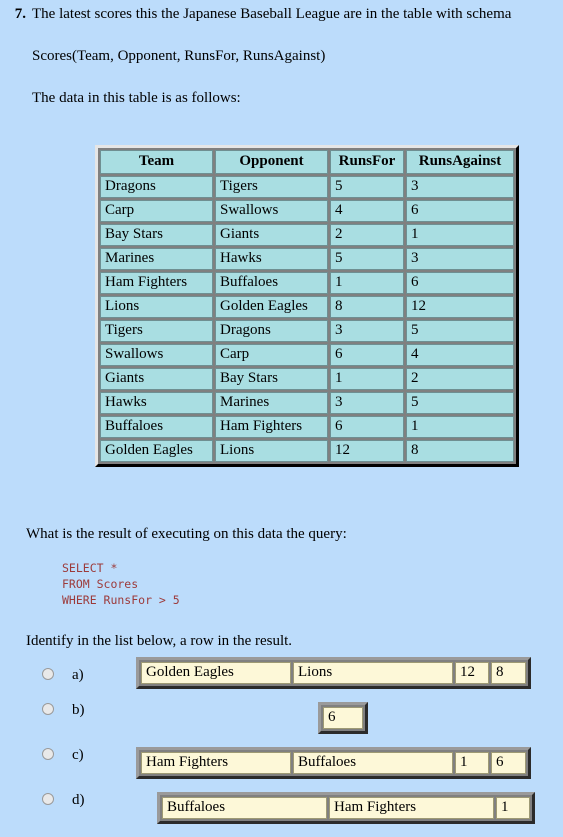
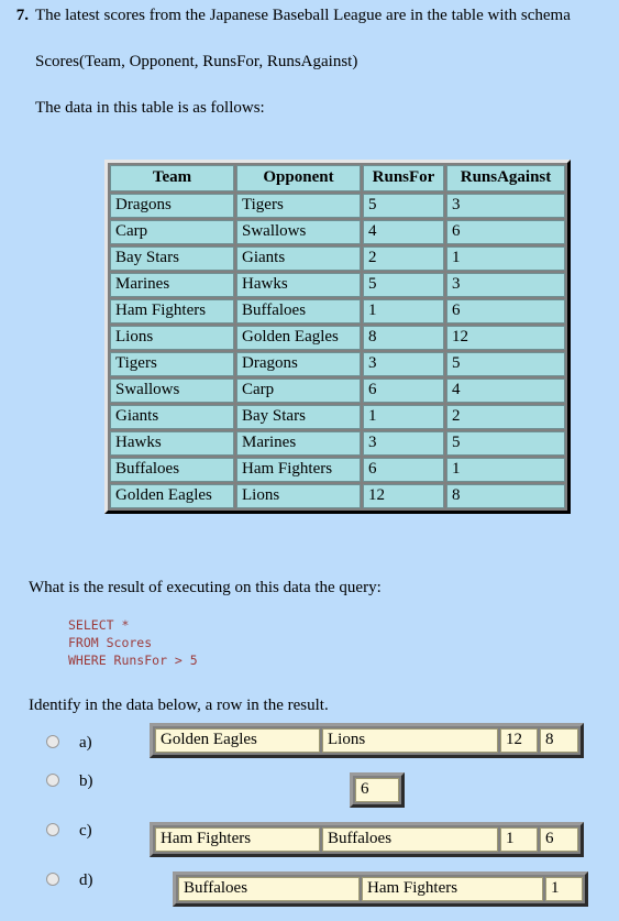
  7.
- The latest scores this the Japanese Baseball League are in the table with schema
+ The latest scores from the Japanese Baseball League are in the table with schema
  Scores(Team, Opponent, RunsFor, RunsAgainst)
  The data in this table is as follows:
  Team	Opponent	RunsFor	RunsAgainst
  Dragons	Tigers	5	3
  Carp	Swallows	4	6
  Bay Stars	Giants	2	1
  Marines	Hawks	5	3
  Ham Fighters	Buffaloes	1	6
  Lions	Golden Eagles	8	12
  Tigers	Dragons	3	5
  Swallows	Carp	6	4
  Giants	Bay Stars	1	2
  Hawks	Marines	3	5
  Buffaloes	Ham Fighters	6	1
  Golden Eagles	Lions	12	8
  What is the result of executing on this data the query:
  SELECT *
  FROM Scores
  WHERE RunsFor > 5
- Identify in the list below, a row in the result.
+ Identify in the data below, a row in the result.
  a)
  Golden Eagles	Lions	12	8
  b)
  6
  c)
  Ham Fighters	Buffaloes	1	6
  d)
  Buffaloes	Ham Fighters	1
